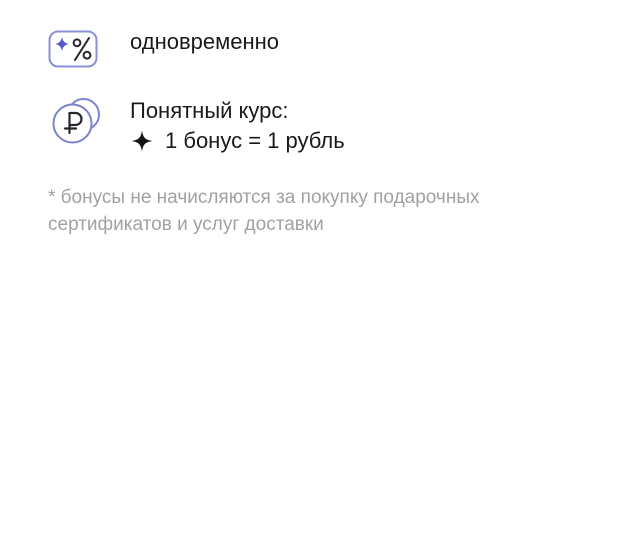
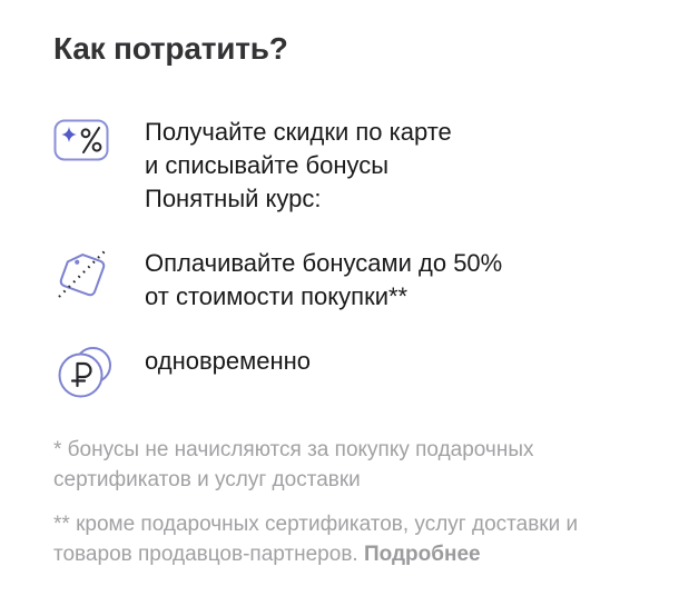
+ Как потратить?
+ Получайте скидки по карте
+ и списывайте бонусы
- одновременно
+ Понятный курс:
+ Оплачивайте бонусами до 50%
+ от стоимости покупки**
- Понятный курс:
+ одновременно
- 1 бонус = 1 рубль
  * бонусы не начисляются за покупку подарочных сертификатов и услуг доставки
+ ** кроме подарочных сертификатов, услуг доставки и товаров продавцов-партнеров. Подробнее
